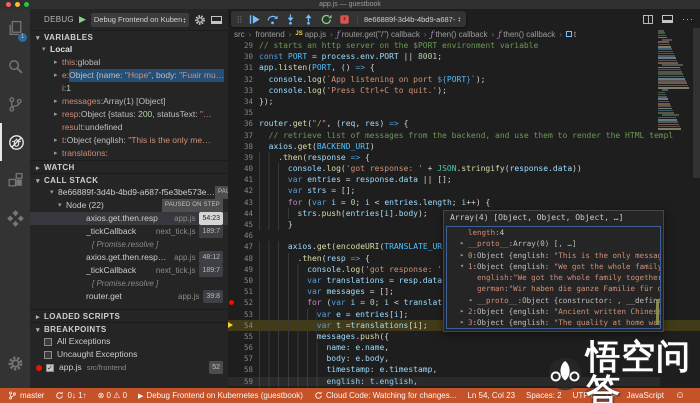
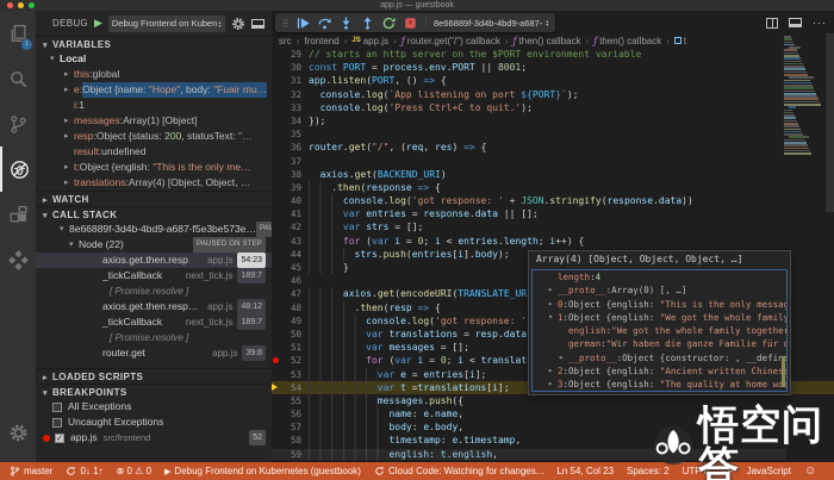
  DEBUG
  ▶
  Debug Frontend on Kuben
  VARIABLES
  Local
  this
  :
  global
  e
  :
  Object {name: "Hope", body: "Fuair mu…
  i
  :
  1
  messages
  :
  Array(1) [Object]
  resp
  :
  Object {status: 200, statusText: "…
  result
  :
  undefined
  t
  :
  Object {english: "This is the only me…
  translations
  :
+ Array(4) [Object, Object, …
  WATCH
  CALL STACK
  8e66889f-3d4b-4bd9-a687-f5e3be573e6b
  Node (22)
  axios.get.then.resp
  app.js
  _tickCallback
  next_tick.js
  [ Promise.resolve ]
  axios.get.then.respon
  app.js
  _tickCallback
  next_tick.js
  [ Promise.resolve ]
  router.get
  app.js
  LOADED SCRIPTS
  BREAKPOINTS
  All Exceptions
  Uncaught Exceptions
  app.js
  src/frontend
  8e66889f-3d4b-4bd9-a687-
  ···
  src
  ›
  frontend
  ›
  app.js
  ›
  ƒ
  router.get("/") callback
  ›
  ƒ
  then() callback
  ›
  ƒ
  then() callback
  ›
  t
  29
  // starts an http server on the $PORT environment variable
  30
  const PORT = process.env.PORT || 8001;
  31
  app.listen(PORT, () => {
  32
  console.log(`App listening on port ${PORT}`);
  33
  console.log('Press Ctrl+C to quit.');
  34
  });
  35
  36
  router.get("/", (req, res) => {
  37
- // retrieve list of messages from the backend, and use them to render the HTML templ
  38
  axios.get(BACKEND_URI)
  39
  .then(response => {
  40
  console.log('got response: ' + JSON.stringify(response.data))
  41
  var entries = response.data || [];
  42
  var strs = [];
  43
  for (var i = 0; i < entries.length; i++) {
  44
  strs.push(entries[i].body);
  45
  }
  46
  47
  axios.get(encodeURI(TRANSLATE_UR
  48
  .then(resp => {
  49
  console.log('got response: '
  50
  var translations = resp.data
  51
  var messages = [];
  52
  for (var i = 0; i < translat
  53
  var e = entries[i];
  54
  var t =translations[i];
  55
  messages.push({
  56
  name: e.name,
  57
  body: e.body,
  58
  timestamp: e.timestamp,
  59
  english: t.english,
  Array(4) [Object, Object, Object, …]
  length
  :
  4
  ▸
  __proto__
  :
  Array(0) [, …]
  ▸
  0
  :
  Object {english: "This is the only messag
  ▾
  1
  :
  Object {english: "We got the whole family
  english
  :
  "We got the whole family together
  german
  :
  "Wir haben die ganze Familie für d
  ▸
  __proto__
  :
  Object {constructor: , __defie
  ▸
  2
  :
  Object {english: "Ancient written Chinee
  ▸
  3
  :
  Object {english: "The quality at home ws
  master
  0↓ 1↑
  ⊗ 0 ⚠ 0
  Debug Frontend on Kubernetes (guestbook)
  Cloud Code: Watching for changes...
  Ln 54, Col 23
  Spaces: 2
  UTF-8
  LF
  JavaScript
  ☺
  悟空问答
